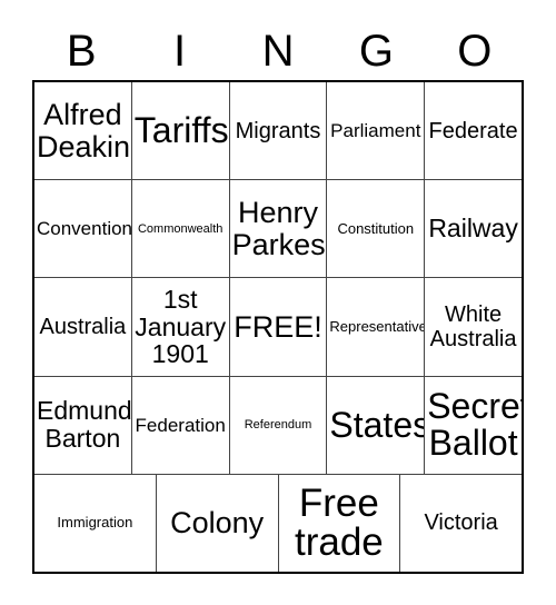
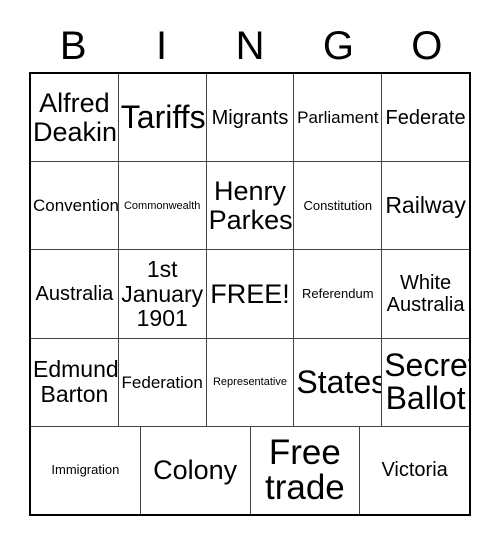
  B
  I
  N
  G
  O
  Alfred Deakin
  Tariffs
  Migrants
  Parliament
  Federate
  Convention
  Commonwealth
  Henry Parkes
  Constitution
  Railway
  Australia
  1st January 1901
  FREE!
- Representative
+ Referendum
  White Australia
  Edmund Barton
  Federation
- Referendum
+ Representative
  States
  Secre Ballot
  Immigration
  Colony
  Free trade
  Victoria
